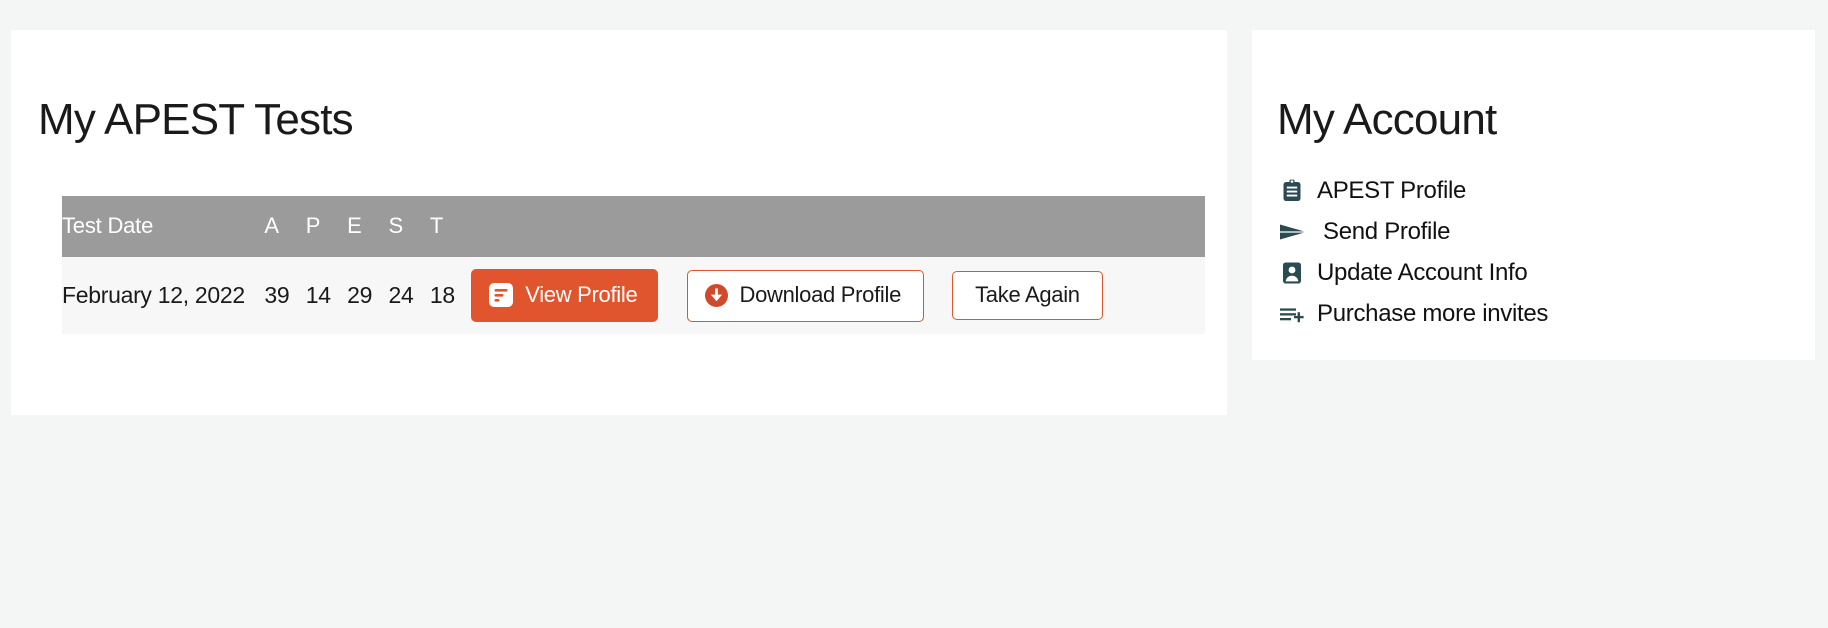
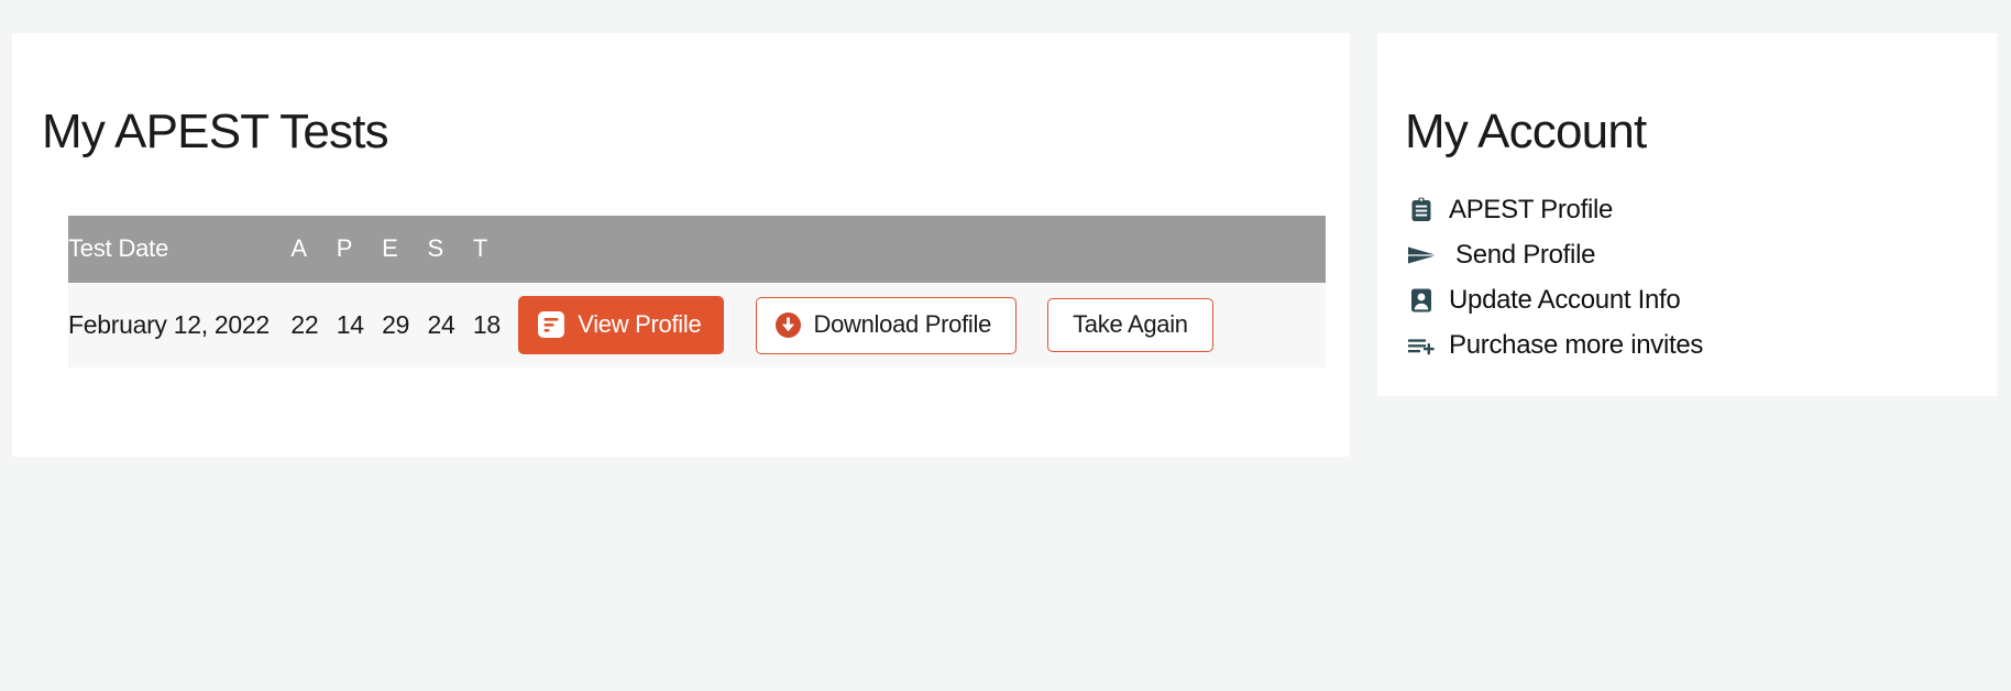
  My APEST Tests
  Test Date	A	P	E	S	T
- February 12, 2022	39	14	29	24	18	View Profile Download Profile Take Again
+ February 12, 2022	22	14	29	24	18	View Profile Download Profile Take Again
  My Account
  APEST Profile
  Send Profile
  Update Account Info
  Purchase more invites
